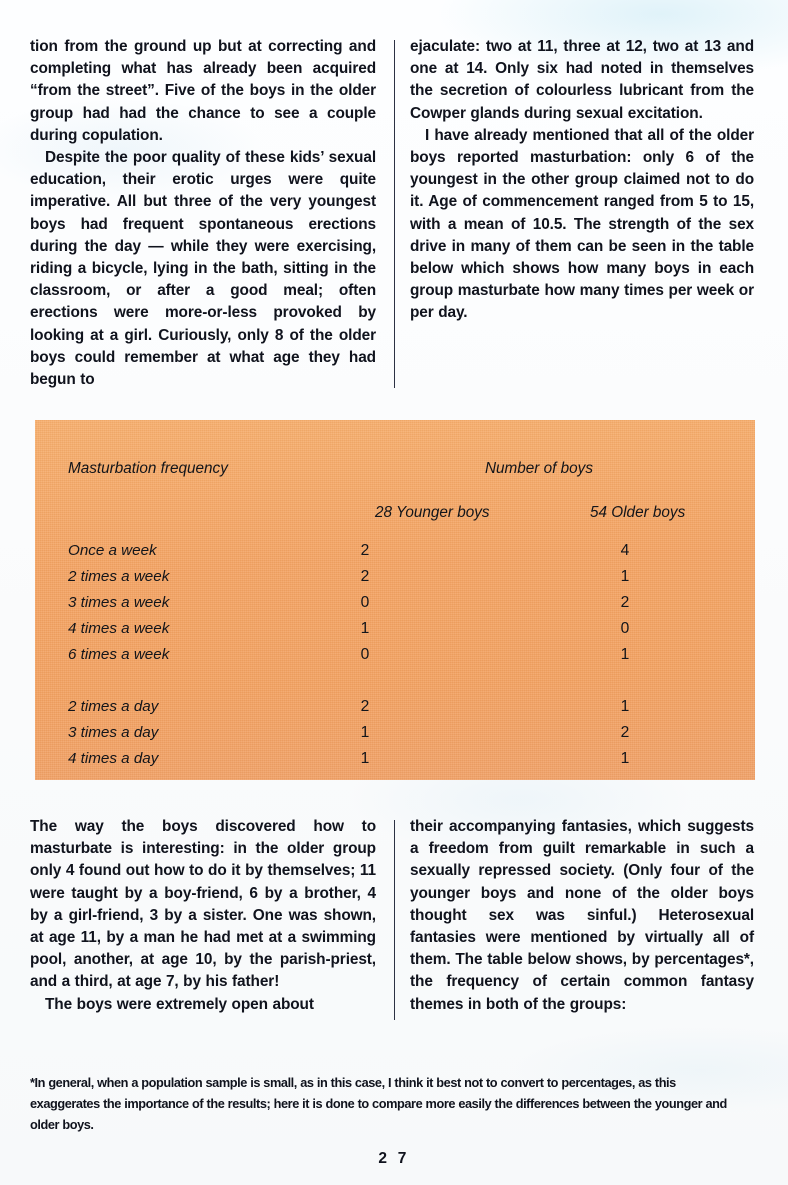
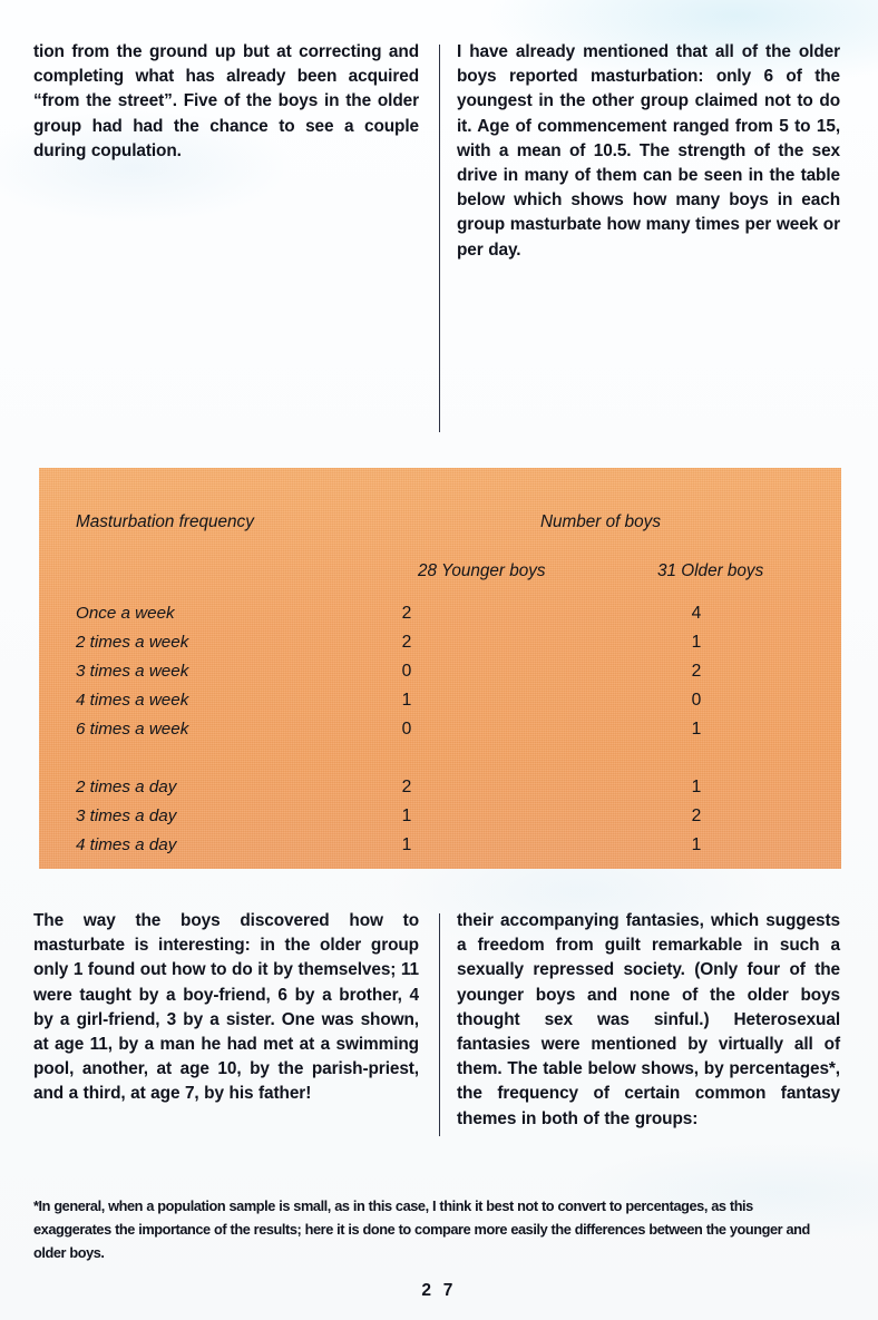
  tion from the ground up but at correcting and completing what has already been acquired “from the street”. Five of the boys in the older group had had the chance to see a couple during copulation.
- Despite the poor quality of these kids’ sexual education, their erotic urges were quite imperative. All but three of the very youngest boys had frequent spontaneous erections during the day — while they were exercising, riding a bicycle, lying in the bath, sitting in the classroom, or after a good meal; often erections were more-or-less provoked by looking at a girl. Curiously, only 8 of the older boys could remember at what age they had begun to
- ejaculate: two at 11, three at 12, two at 13 and one at 14. Only six had noted in themselves the secretion of colourless lubricant from the Cowper glands during sexual excitation.
  I have already mentioned that all of the older boys reported masturbation: only 6 of the youngest in the other group claimed not to do it. Age of commencement ranged from 5 to 15, with a mean of 10.5. The strength of the sex drive in many of them can be seen in the table below which shows how many boys in each group masturbate how many times per week or per day.
  Masturbation frequency
  Number of boys
  28 Younger boys
- 54 Older boys
+ 31 Older boys
  Once a week
  2
  4
  2 times a week
  2
  1
  3 times a week
  0
  2
  4 times a week
  1
  0
  6 times a week
  0
  1
  2 times a day
  2
  1
  3 times a day
  1
  2
  4 times a day
  1
  1
- The way the boys discovered how to masturbate is interesting: in the older group only 4 found out how to do it by themselves; 11 were taught by a boy-friend, 6 by a brother, 4 by a girl-friend, 3 by a sister. One was shown, at age 11, by a man he had met at a swimming pool, another, at age 10, by the parish-priest, and a third, at age 7, by his father!
+ The way the boys discovered how to masturbate is interesting: in the older group only 1 found out how to do it by themselves; 11 were taught by a boy-friend, 6 by a brother, 4 by a girl-friend, 3 by a sister. One was shown, at age 11, by a man he had met at a swimming pool, another, at age 10, by the parish-priest, and a third, at age 7, by his father!
- The boys were extremely open about
  their accompanying fantasies, which suggests a freedom from guilt remarkable in such a sexually repressed society. (Only four of the younger boys and none of the older boys thought sex was sinful.) Heterosexual fantasies were mentioned by virtually all of them. The table below shows, by percentages*, the frequency of certain common fantasy themes in both of the groups:
  *In general, when a population sample is small, as in this case, I think it best not to convert to percentages, as this exaggerates the importance of the results; here it is done to compare more easily the differences between the younger and older boys.
  2 7
